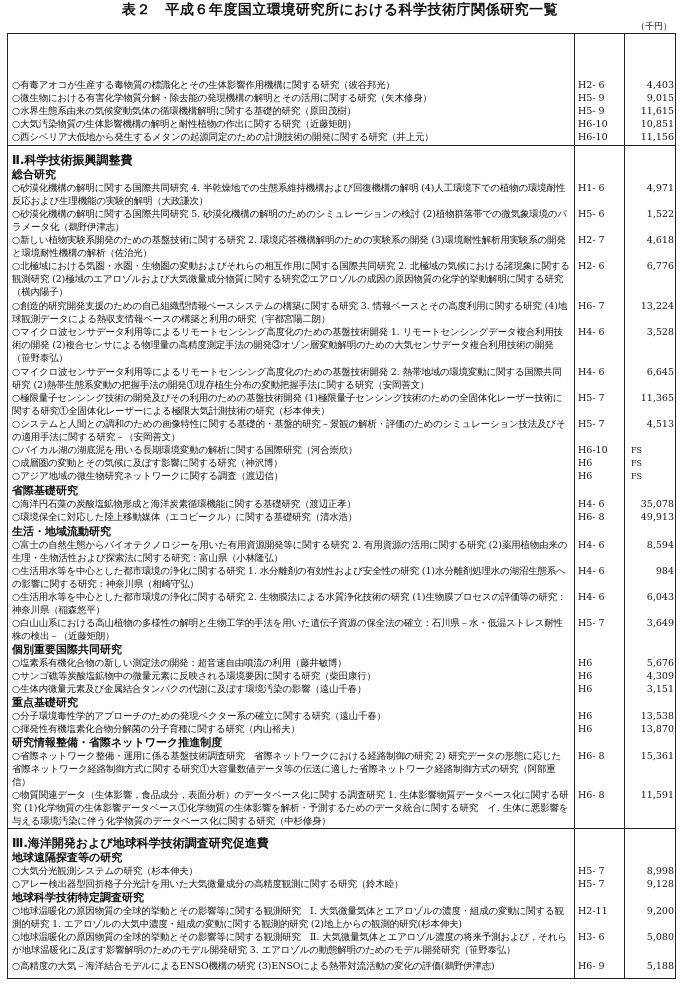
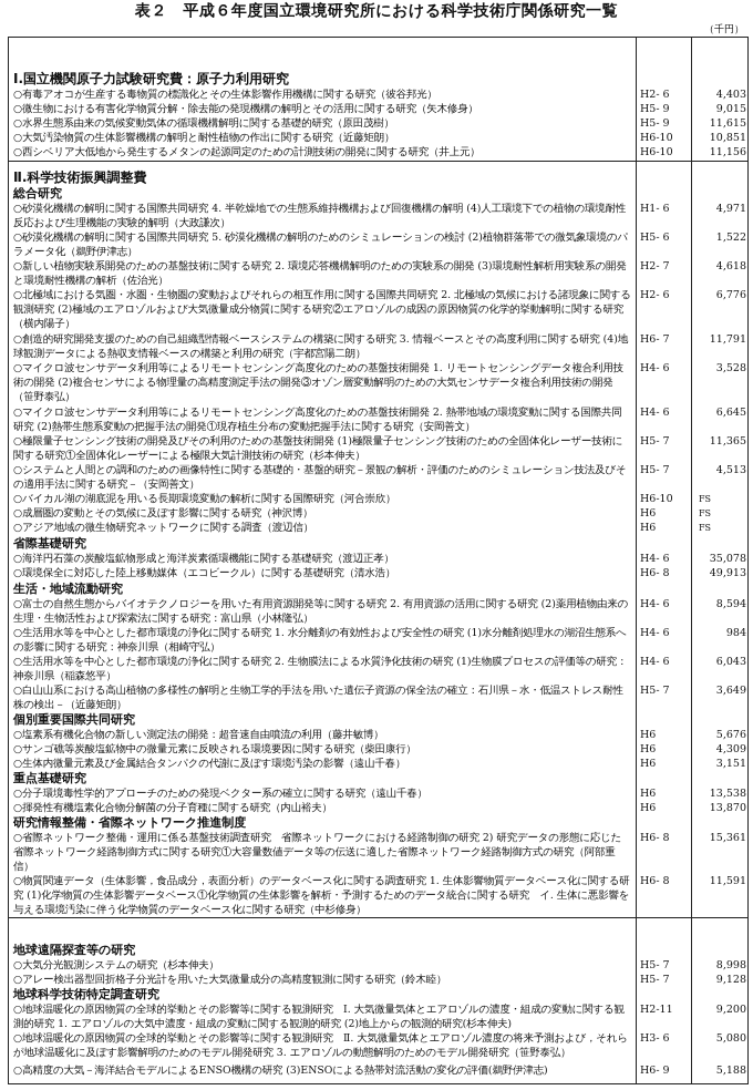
  表２ 平成６年度国立環境研究所における科学技術庁関係研究一覧
  （千円）
+ Ⅰ.国立機関原子力試験研究費：原子力利用研究
  ○有毒アオコが生産する毒物質の標識化とその生体影響作用機構に関する研究（彼谷邦光）
  H2- 6
  4,403
  ○微生物における有害化学物質分解・除去能の発現機構の解明とその活用に関する研究（矢木修身）
  H5- 9
  9,015
  ○水界生態系由来の気候変動気体の循環機構解明に関する基礎的研究（原田茂樹）
  H5- 9
  11,615
  ○大気汚染物質の生体影響機構の解明と耐性植物の作出に関する研究（近藤矩朗）
  H6-10
  10,851
  ○西シベリア大低地から発生するメタンの起源同定のための計測技術の開発に関する研究（井上元）
  H6-10
  11,156
  Ⅱ.科学技術振興調整費
  総合研究
  ○砂漠化機構の解明に関する国際共同研究 4. 半乾燥地での生態系維持機構および回復機構の解明 (4)人工環境下での植物の環境耐性反応および生理機能の実験的解明（大政謙次）
  H1- 6
  4,971
  ○砂漠化機構の解明に関する国際共同研究 5. 砂漠化機構の解明のためのシミュレーションの検討 (2)植物群落帯での微気象環境のパラメータ化（鵜野伊津志）
  H5- 6
  1,522
  ○新しい植物実験系開発のための基盤技術に関する研究 2. 環境応答機構解明のための実験系の開発 (3)環境耐性解析用実験系の開発と環境耐性機構の解析（佐治光）
  H2- 7
  4,618
  ○北極域における気圏・水圏・生物圏の変動およびそれらの相互作用に関する国際共同研究 2. 北極域の気候における諸現象に関する観測研究 (2)極域のエアロゾルおよび大気微量成分物質に関する研究②エアロゾルの成因の原因物質の化学的挙動解明に関する研究（横内陽子）
  H2- 6
  6,776
  ○創造的研究開発支援のための自己組織型情報ベースシステムの構築に関する研究 3. 情報ベースとその高度利用に関する研究 (4)地球観測データによる熱収支情報ベースの構築と利用の研究（宇都宮陽二朗）
  H6- 7
- 13,224
+ 11,791
  ○マイクロ波センサデータ利用等によるリモートセンシング高度化のための基盤技術開発 1. リモートセンシングデータ複合利用技術の開発 (2)複合センサによる物理量の高精度測定手法の開発③オゾン層変動解明のための大気センサデータ複合利用技術の開発（笹野泰弘）
  H4- 6
  3,528
  ○マイクロ波センサデータ利用等によるリモートセンシング高度化のための基盤技術開発 2. 熱帯地域の環境変動に関する国際共同研究 (2)熱帯生態系変動の把握手法の開発①現存植生分布の変動把握手法に関する研究（安岡善文）
  H4- 6
  6,645
  ○極限量子センシング技術の開発及びその利用のための基盤技術開発 (1)極限量子センシング技術のための全固体化レーザー技術に関する研究①全固体化レーザーによる極限大気計測技術の研究（杉本伸夫）
  H5- 7
  11,365
  ○システムと人間との調和のための画像特性に関する基礎的・基盤的研究－景観の解析・評価のためのシミュレーション技法及びその適用手法に関する研究－（安岡善文）
  H5- 7
  4,513
  ○バイカル湖の湖底泥を用いる長期環境変動の解析に関する国際研究（河合崇欣）
  H6-10
  FS
  ○成層圏の変動とその気候に及ぼす影響に関する研究（神沢博）
  H6
  FS
  ○アジア地域の微生物研究ネットワークに関する調査（渡辺信）
  H6
  FS
  省際基礎研究
  ○海洋円石藻の炭酸塩鉱物形成と海洋炭素循環機能に関する基礎研究（渡辺正孝）
  H4- 6
  35,078
  ○環境保全に対応した陸上移動媒体（エコビークル）に関する基礎研究（清水浩）
  H6- 8
  49,913
  生活・地域流動研究
  ○富士の自然生態からバイオテクノロジーを用いた有用資源開発等に関する研究 2. 有用資源の活用に関する研究 (2)薬用植物由来の生理・生物活性および探索法に関する研究：富山県（小林隆弘）
  H4- 6
  8,594
  ○生活用水等を中心とした都市環境の浄化に関する研究 1. 水分離剤の有効性および安全性の研究 (1)水分離剤処理水の湖沼生態系への影響に関する研究：神奈川県（相崎守弘）
  H4- 6
  984
  ○生活用水等を中心とした都市環境の浄化に関する研究 2. 生物膜法による水質浄化技術の研究 (1)生物膜プロセスの評価等の研究：神奈川県（稲森悠平）
  H4- 6
  6,043
  ○白山山系における高山植物の多様性の解明と生物工学的手法を用いた遺伝子資源の保全法の確立：石川県－水・低温ストレス耐性株の検出－（近藤矩朗）
  H5- 7
  3,649
  個別重要国際共同研究
  ○塩素系有機化合物の新しい測定法の開発：超音速自由噴流の利用（藤井敏博）
  H6
  5,676
  ○サンゴ礁等炭酸塩鉱物中の微量元素に反映される環境要因に関する研究（柴田康行）
  H6
  4,309
  ○生体内微量元素及び金属結合タンパクの代謝に及ぼす環境汚染の影響（遠山千春）
  H6
  3,151
  重点基礎研究
  ○分子環境毒性学的アプローチのための発現ベクター系の確立に関する研究（遠山千春）
  H6
  13,538
  ○揮発性有機塩素化合物分解菌の分子育種に関する研究（内山裕夫）
  H6
  13,870
  研究情報整備・省際ネットワーク推進制度
  ○省際ネットワーク整備・運用に係る基盤技術調査研究 省際ネットワークにおける経路制御の研究 2) 研究データの形態に応じた省際ネットワーク経路制御方式に関する研究①大容量数値データ等の伝送に適した省際ネットワーク経路制御方式の研究（阿部重信）
  H6- 8
  15,361
  ○物質関連データ（生体影響，食品成分，表面分析）のデータベース化に関する調査研究 1. 生体影響物質データベース化に関する研究 (1)化学物質の生体影響データベース①化学物質の生体影響を解析・予測するためのデータ統合に関する研究 イ. 生体に悪影響を与える環境汚染に伴う化学物質のデータベース化に関する研究（中杉修身）
  H6- 8
  11,591
- Ⅲ.海洋開発および地球科学技術調査研究促進費
  地球遠隔探査等の研究
  ○大気分光観測システムの研究（杉本伸夫）
  H5- 7
  8,998
  ○アレー検出器型回折格子分光計を用いた大気微量成分の高精度観測に関する研究（鈴木睦）
  H5- 7
  9,128
  地球科学技術特定調査研究
  ○地球温暖化の原因物質の全球的挙動とその影響等に関する観測研究 Ⅰ. 大気微量気体とエアロゾルの濃度・組成の変動に関する観測的研究 1. エアロゾルの大気中濃度・組成の変動に関する観測的研究 (2)地上からの観測的研究(杉本伸夫)
  H2-11
  9,200
  ○地球温暖化の原因物質の全球的挙動とその影響等に関する観測研究 Ⅱ. 大気微量気体とエアロゾル濃度の将来予測および，それらが地球温暖化に及ぼす影響解明のためのモデル開発研究 3. エアロゾルの動態解明のためのモデル開発研究（笹野泰弘）
  H3- 6
  5,080
  ○高精度の大気－海洋結合モデルによるENSO機構の研究 (3)ENSOによる熱帯対流活動の変化の評価(鵜野伊津志)
  H6- 9
  5,188
